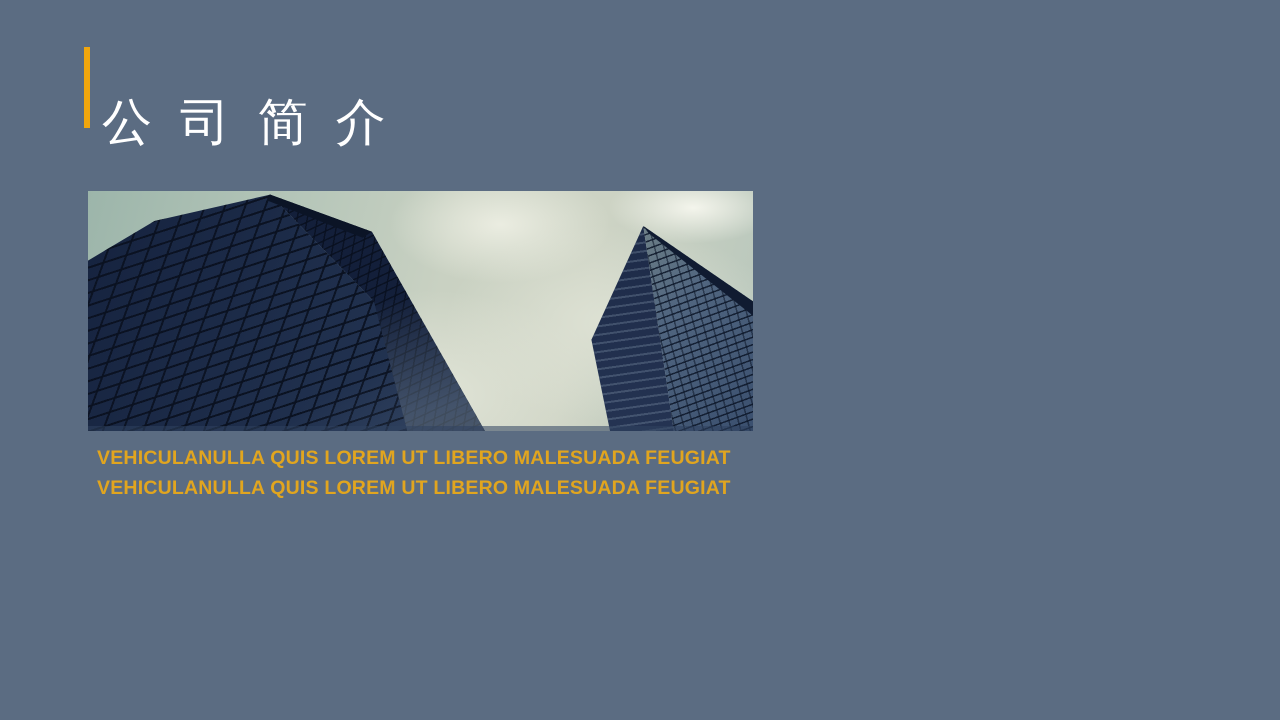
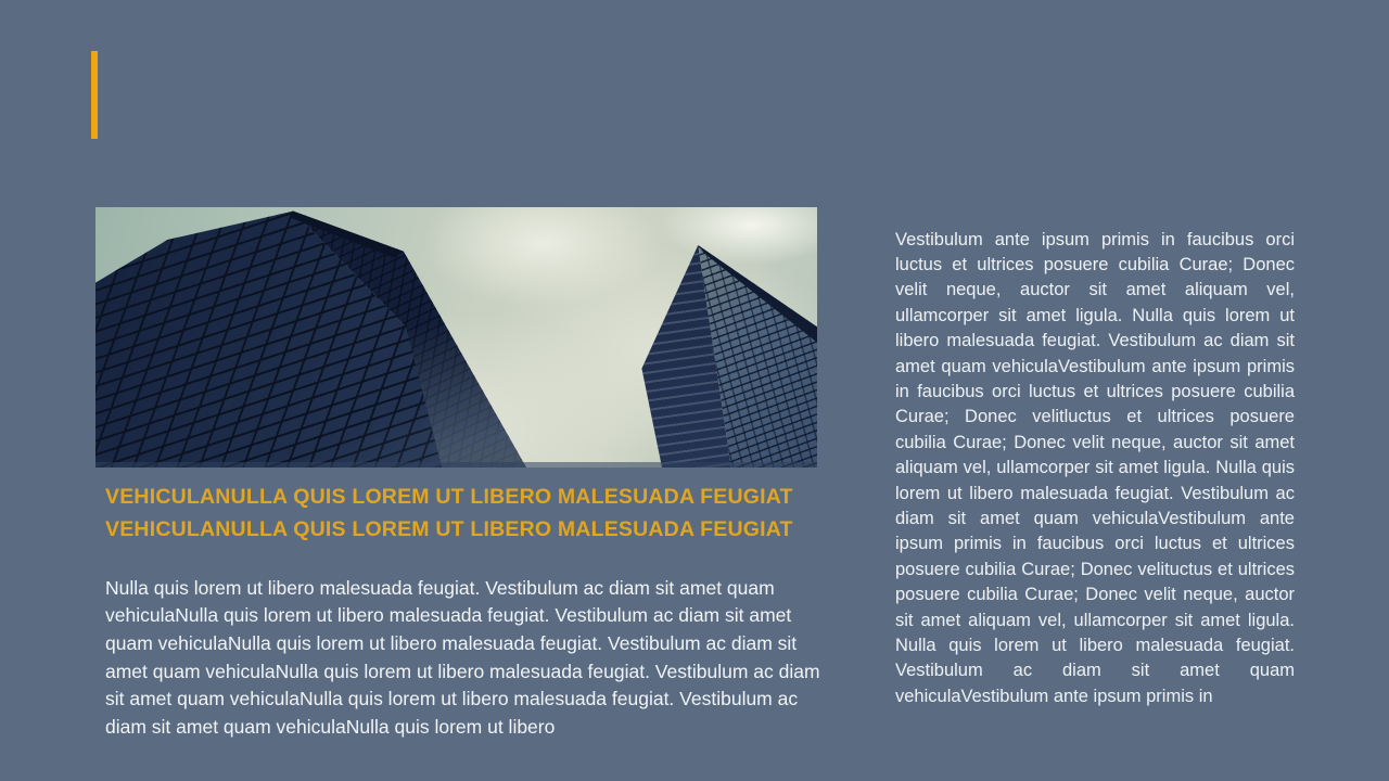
- 公 司 简 介
  VEHICULANULLA QUIS LOREM UT LIBERO MALESUADA FEUGIAT
  VEHICULANULLA QUIS LOREM UT LIBERO MALESUADA FEUGIAT
+ Nulla quis lorem ut libero malesuada feugiat. Vestibulum ac diam sit amet quam vehiculaNulla quis lorem ut libero malesuada feugiat. Vestibulum ac diam sit amet quam vehiculaNulla quis lorem ut libero malesuada feugiat. Vestibulum ac diam sit amet quam vehiculaNulla quis lorem ut libero malesuada feugiat. Vestibulum ac diam sit amet quam vehiculaNulla quis lorem ut libero malesuada feugiat. Vestibulum ac diam sit amet quam vehiculaNulla quis lorem ut libero
+ Vestibulum ante ipsum primis in faucibus orci luctus et ultrices posuere cubilia Curae; Donec velit neque, auctor sit amet aliquam vel, ullamcorper sit amet ligula. Nulla quis lorem ut libero malesuada feugiat. Vestibulum ac diam sit amet quam vehiculaVestibulum ante ipsum primis in faucibus orci luctus et ultrices posuere cubilia Curae; Donec velitluctus et ultrices posuere cubilia Curae; Donec velit neque, auctor sit amet aliquam vel, ullamcorper sit amet ligula. Nulla quis lorem ut libero malesuada feugiat. Vestibulum ac diam sit amet quam vehiculaVestibulum ante ipsum primis in faucibus orci luctus et ultrices posuere cubilia Curae; Donec velituctus et ultrices posuere cubilia Curae; Donec velit neque, auctor sit amet aliquam vel, ullamcorper sit amet ligula. Nulla quis lorem ut libero malesuada feugiat. Vestibulum ac diam sit amet quam vehiculaVestibulum ante ipsum primis in
